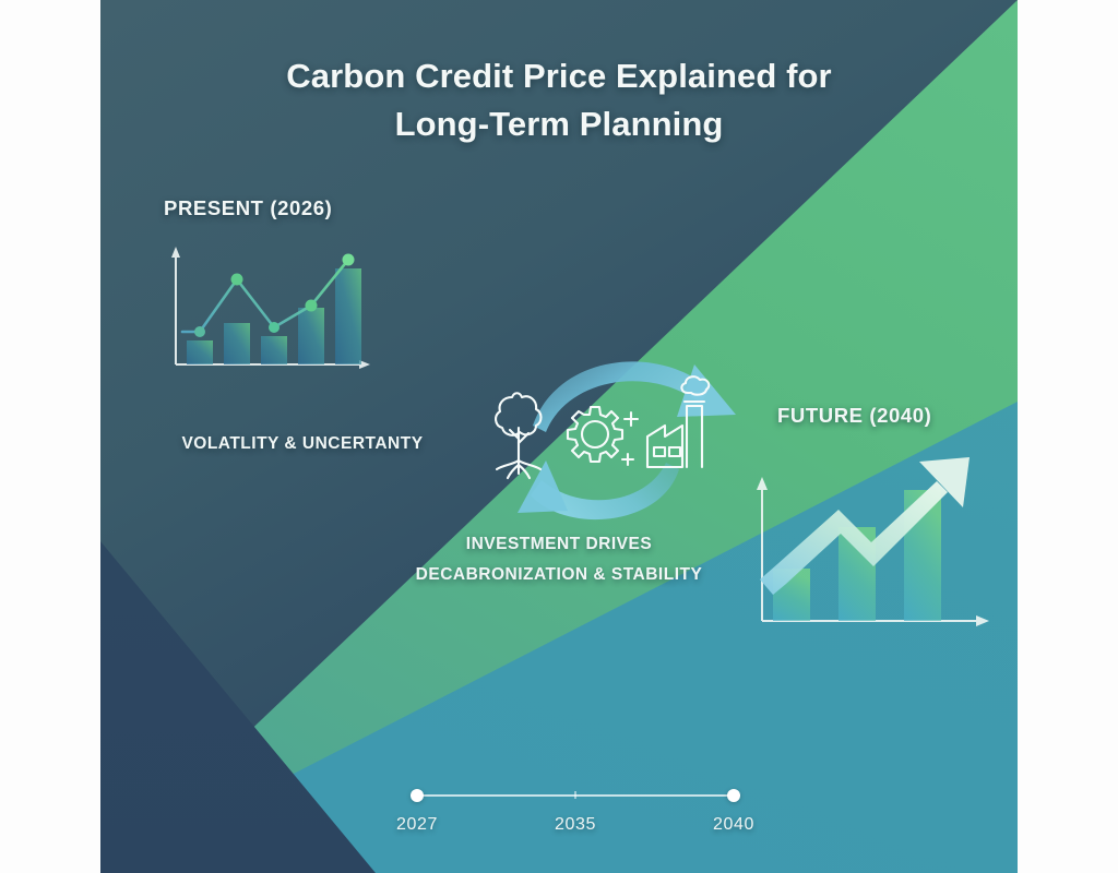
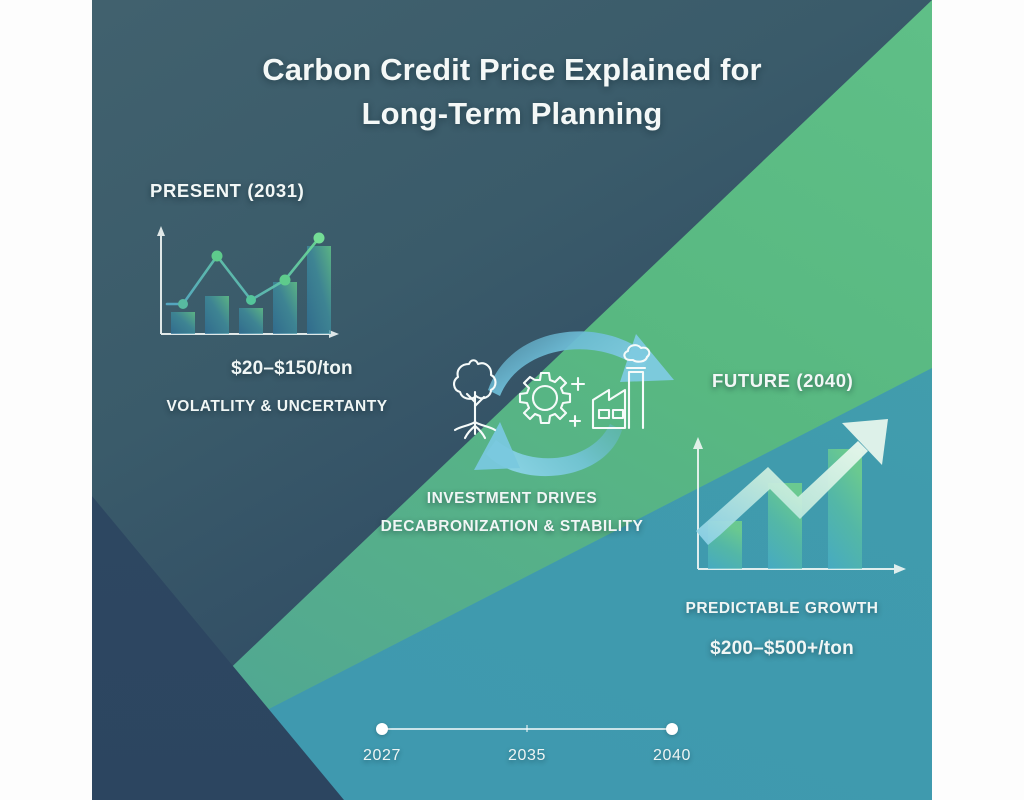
  Carbon Credit Price Explained for
  Long-Term Planning
- PRESENT (2026)
+ PRESENT (2031)
+ $20–$150/ton
  VOLATLITY & UNCERTANTY
  INVESTMENT DRIVES
  DECABRONIZATION & STABILITY
  FUTURE (2040)
+ PREDICTABLE GROWTH
+ $200–$500+/ton
  2027
  2035
  2040
